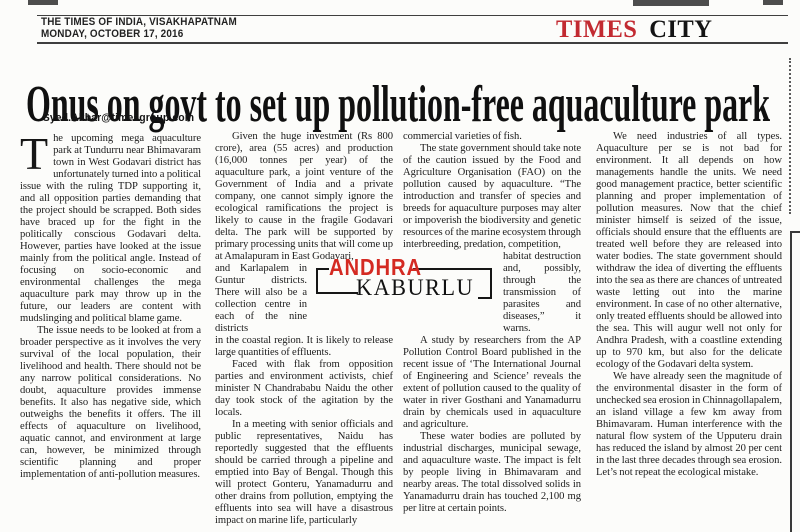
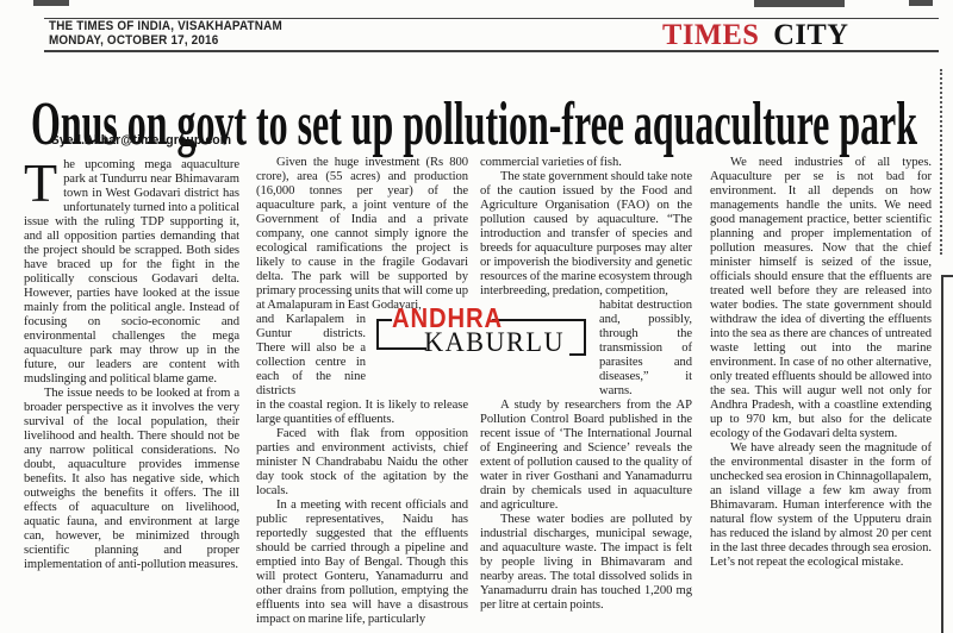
  THE TIMES OF INDIA, VISAKHAPATNAM
  MONDAY, OCTOBER 17, 2016
  TIMES CITY
  Onus on govt to set up pollution-free aquaculture park
  Syed.Akbar@timesgroup.com
  T
  he upcoming mega aquaculture park at Tundurru near Bhimavaram town in West Godavari district has unfortunately turned into a political issue with the ruling TDP supporting it, and all opposition parties demanding that the project should be scrapped. Both sides have braced up for the fight in the politically conscious Godavari delta. However, parties have looked at the issue mainly from the political angle. Instead of focusing on socio-economic and environmental challenges the mega aquaculture park may throw up in the future, our leaders are content with mudslinging and political blame game.
- The issue needs to be looked at from a broader perspective as it involves the very survival of the local population, their livelihood and health. There should not be any narrow political considerations. No doubt, aquaculture provides immense benefits. It also has negative side, which outweighs the benefits it offers. The ill effects of aquaculture on livelihood, aquatic cannot, and environment at large can, however, be minimized through scientific planning and proper implementation of anti-pollution measures.
+ The issue needs to be looked at from a broader perspective as it involves the very survival of the local population, their livelihood and health. There should not be any narrow political considerations. No doubt, aquaculture provides immense benefits. It also has negative side, which outweighs the benefits it offers. The ill effects of aquaculture on livelihood, aquatic fauna, and environment at large can, however, be minimized through scientific planning and proper implementation of anti-pollution measures.
  Given the huge investment (Rs 800 crore), area (55 acres) and production (16,000 tonnes per year) of the aquaculture park, a joint venture of the Government of India and a private company, one cannot simply ignore the ecological ramifications the project is likely to cause in the fragile Godavari delta. The park will be supported by primary processing units that will come up at Amalapuram in East Godavari,
  and Karlapalem in Guntur districts. There will also be a collection centre in each of the nine districts
  in the coastal region. It is likely to release large quantities of effluents.
  Faced with flak from opposition parties and environment activists, chief minister N Chandrababu Naidu the other day took stock of the agitation by the locals.
- In a meeting with senior officials and public representatives, Naidu has reportedly suggested that the effluents should be carried through a pipeline and emptied into Bay of Bengal. Though this will protect Gonteru, Yanamadurru and other drains from pollution, emptying the effluents into sea will have a disastrous impact on marine life, particularly
+ In a meeting with recent officials and public representatives, Naidu has reportedly suggested that the effluents should be carried through a pipeline and emptied into Bay of Bengal. Though this will protect Gonteru, Yanamadurru and other drains from pollution, emptying the effluents into sea will have a disastrous impact on marine life, particularly
  commercial varieties of fish.
  The state government should take note of the caution issued by the Food and Agriculture Organisation (FAO) on the pollution caused by aquaculture. “The introduction and transfer of species and breeds for aquaculture purposes may alter or impoverish the biodiversity and genetic resources of the marine ecosystem through interbreeding, predation, competition,
  habitat destruction and, possibly, through the transmission of parasites and diseases,” it warns.
  A study by researchers from the AP Pollution Control Board published in the recent issue of ‘The International Journal of Engineering and Science’ reveals the extent of pollution caused to the quality of water in river Gosthani and Yanamadurru drain by chemicals used in aquaculture and agriculture.
- These water bodies are polluted by industrial discharges, municipal sewage, and aquaculture waste. The impact is felt by people living in Bhimavaram and nearby areas. The total dissolved solids in Yanamadurru drain has touched 2,100 mg per litre at certain points.
+ These water bodies are polluted by industrial discharges, municipal sewage, and aquaculture waste. The impact is felt by people living in Bhimavaram and nearby areas. The total dissolved solids in Yanamadurru drain has touched 1,200 mg per litre at certain points.
  We need industries of all types. Aquaculture per se is not bad for environment. It all depends on how managements handle the units. We need good management practice, better scientific planning and proper implementation of pollution measures. Now that the chief minister himself is seized of the issue, officials should ensure that the effluents are treated well before they are released into water bodies. The state government should withdraw the idea of diverting the effluents into the sea as there are chances of untreated waste letting out into the marine environment. In case of no other alternative, only treated effluents should be allowed into the sea. This will augur well not only for Andhra Pradesh, with a coastline extending up to 970 km, but also for the delicate ecology of the Godavari delta system.
  We have already seen the magnitude of the environmental disaster in the form of unchecked sea erosion in Chinnagollapalem, an island village a few km away from Bhimavaram. Human interference with the natural flow system of the Upputeru drain has reduced the island by almost 20 per cent in the last three decades through sea erosion. Let’s not repeat the ecological mistake.
  ANDHRA
  KABURLU
